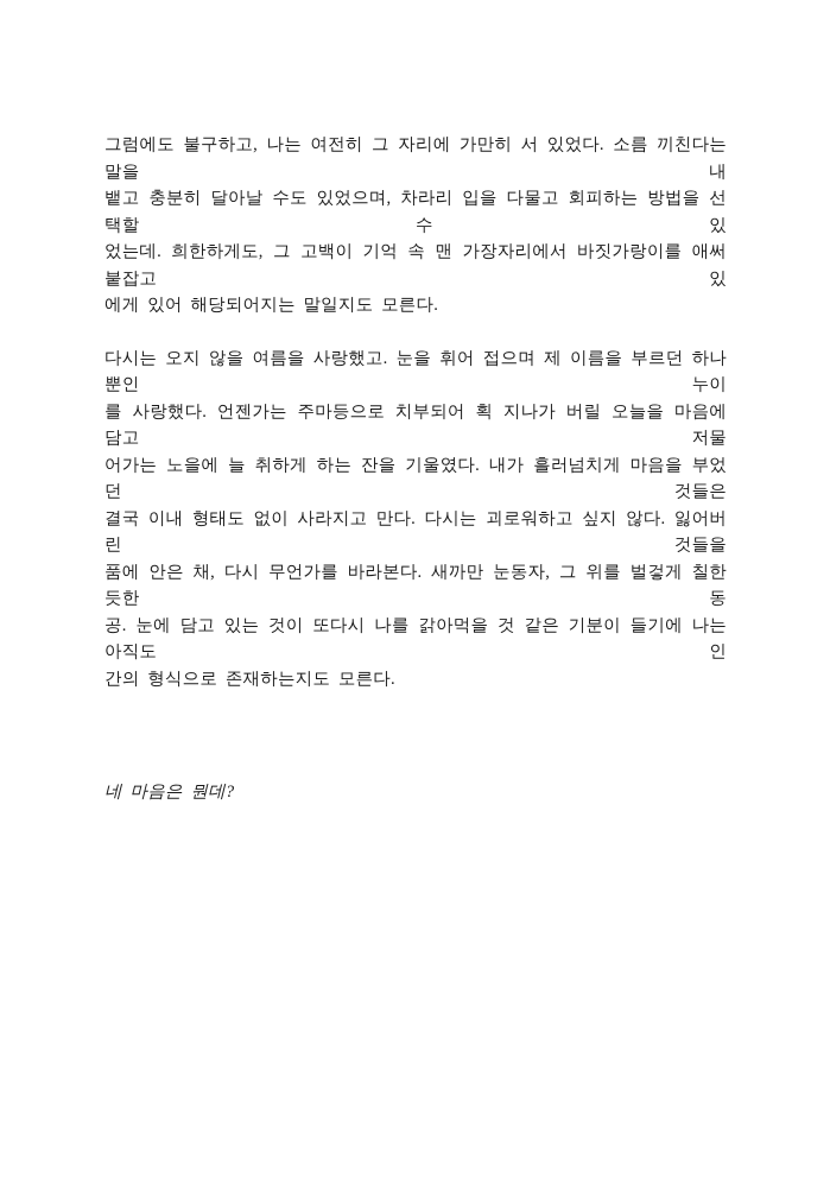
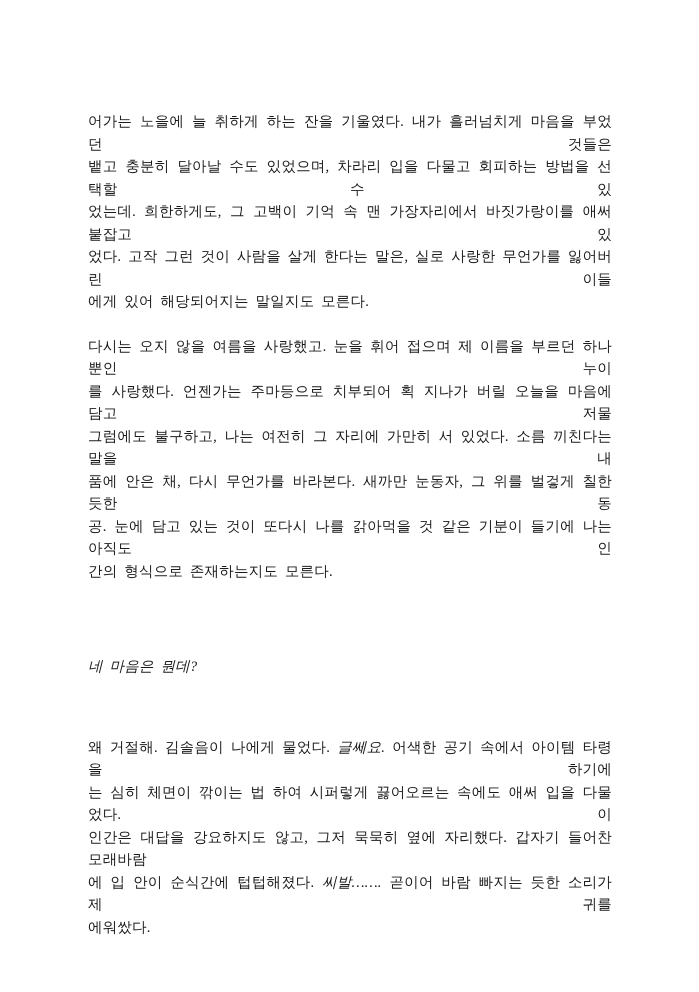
- 그럼에도 불구하고, 나는 여전히 그 자리에 가만히 서 있었다. 소름 끼친다는 말을 내
+ 어가는 노을에 늘 취하게 하는 잔을 기울였다. 내가 흘러넘치게 마음을 부었던 것들은
  뱉고 충분히 달아날 수도 있었으며, 차라리 입을 다물고 회피하는 방법을 선택할 수 있
  었는데. 희한하게도, 그 고백이 기억 속 맨 가장자리에서 바짓가랑이를 애써 붙잡고 있
+ 었다. 고작 그런 것이 사람을 살게 한다는 말은, 실로 사랑한 무언가를 잃어버린 이들
  에게 있어 해당되어지는 말일지도 모른다.
  다시는 오지 않을 여름을 사랑했고. 눈을 휘어 접으며 제 이름을 부르던 하나뿐인 누이
  를 사랑했다. 언젠가는 주마등으로 치부되어 획 지나가 버릴 오늘을 마음에 담고 저물
- 어가는 노을에 늘 취하게 하는 잔을 기울였다. 내가 흘러넘치게 마음을 부었던 것들은
+ 그럼에도 불구하고, 나는 여전히 그 자리에 가만히 서 있었다. 소름 끼친다는 말을 내
- 결국 이내 형태도 없이 사라지고 만다. 다시는 괴로워하고 싶지 않다. 잃어버린 것들을
  품에 안은 채, 다시 무언가를 바라본다. 새까만 눈동자, 그 위를 벌겋게 칠한 듯한 동
  공. 눈에 담고 있는 것이 또다시 나를 갉아먹을 것 같은 기분이 들기에 나는 아직도 인
  간의 형식으로 존재하는지도 모른다.
  네 마음은 뭔데?
+ 왜 거절해. 김솔음이 나에게 물었다. 글쎄요. 어색한 공기 속에서 아이템 타령을 하기에
+ 는 심히 체면이 깎이는 법 하여 시퍼렇게 끓어오르는 속에도 애써 입을 다물었다. 이
+ 인간은 대답을 강요하지도 않고, 그저 묵묵히 옆에 자리했다. 갑자기 들어찬 모래바람
+ 에 입 안이 순식간에 텁텁해졌다. 씨발……. 곧이어 바람 빠지는 듯한 소리가 제 귀를
+ 에워쌌다.
